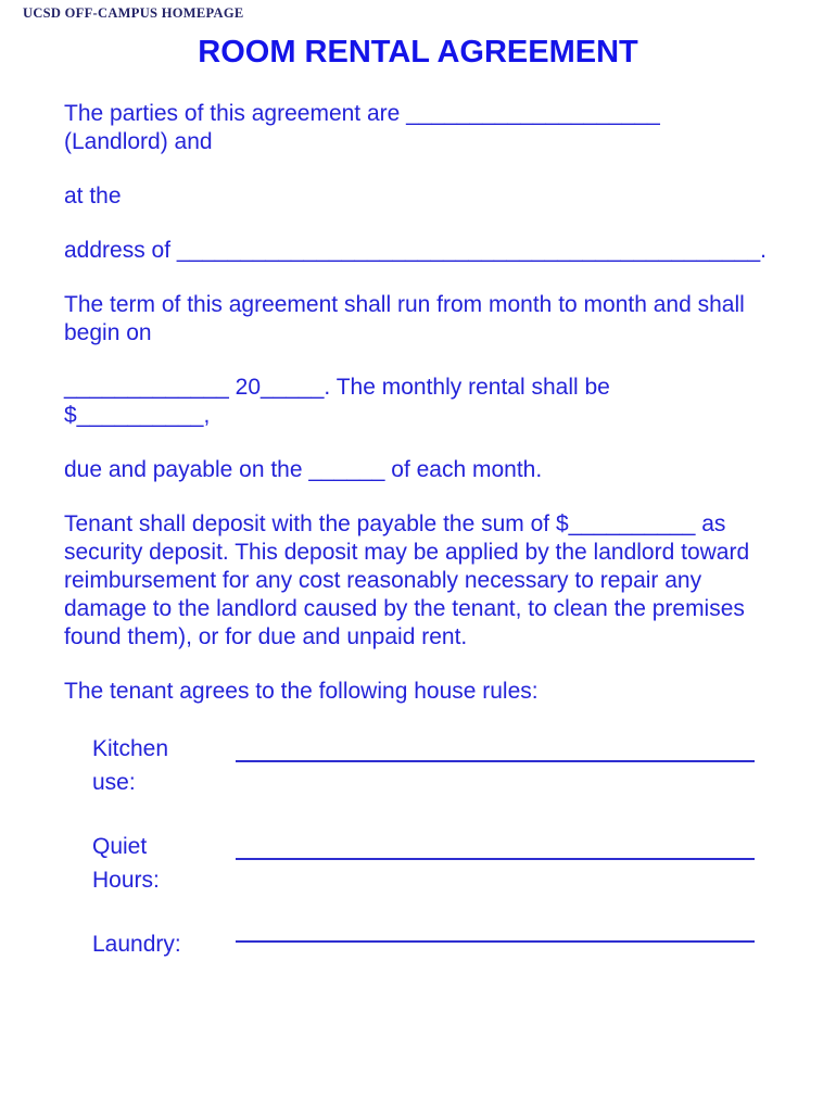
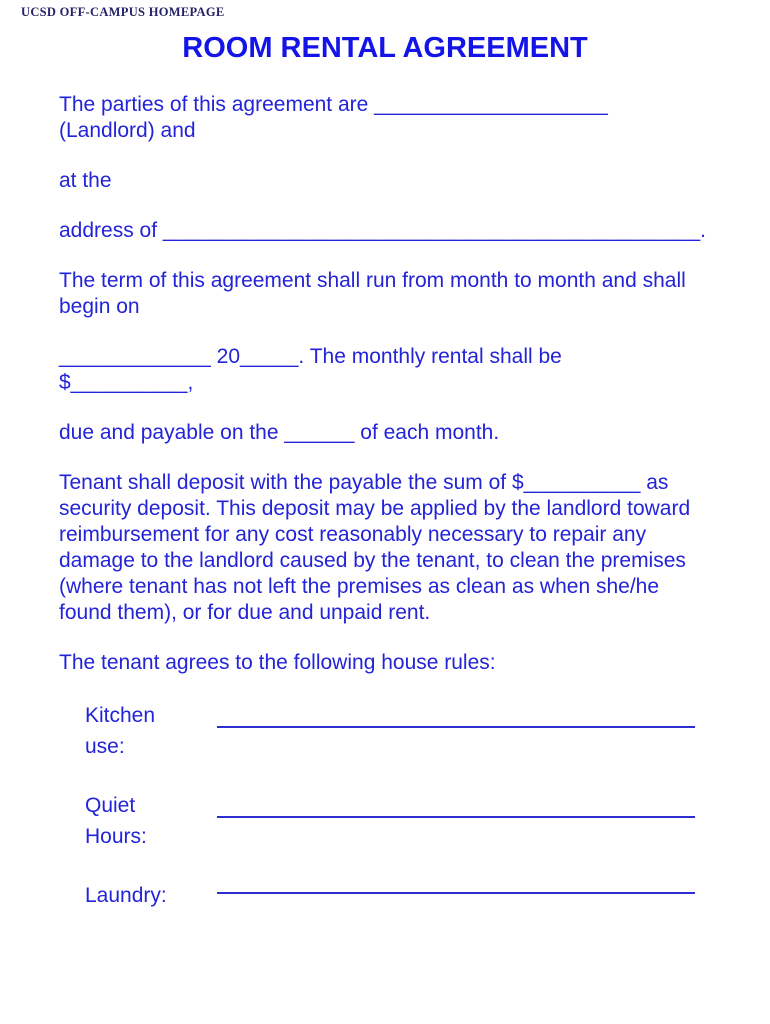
  UCSD OFF-CAMPUS HOMEPAGE
  ROOM RENTAL AGREEMENT
  The parties of this agreement are ____________________
  (Landlord) and
  at the
  address of ______________________________________________.
  The term of this agreement shall run from month to month and shall
  begin on
  _____________ 20_____. The monthly rental shall be
  $__________,
  due and payable on the ______ of each month.
  Tenant shall deposit with the payable the sum of $__________ as
  security deposit. This deposit may be applied by the landlord toward
  reimbursement for any cost reasonably necessary to repair any
  damage to the landlord caused by the tenant, to clean the premises
+ (where tenant has not left the premises as clean as when she/he
  found them), or for due and unpaid rent.
  The tenant agrees to the following house rules:
  Kitchen
  use:
  Quiet
  Hours:
  Laundry:
